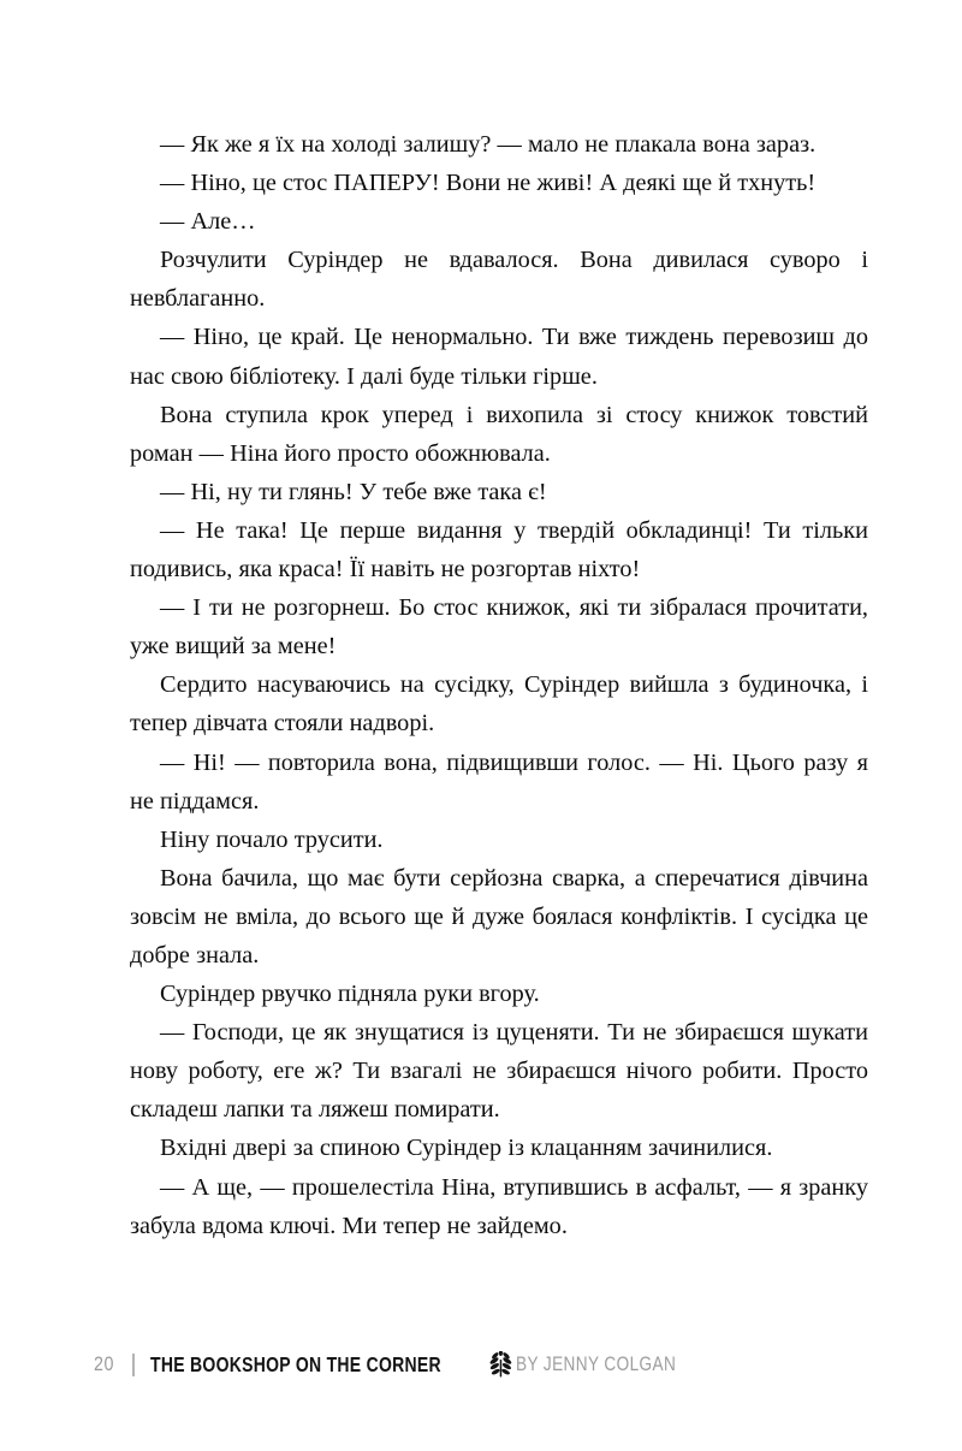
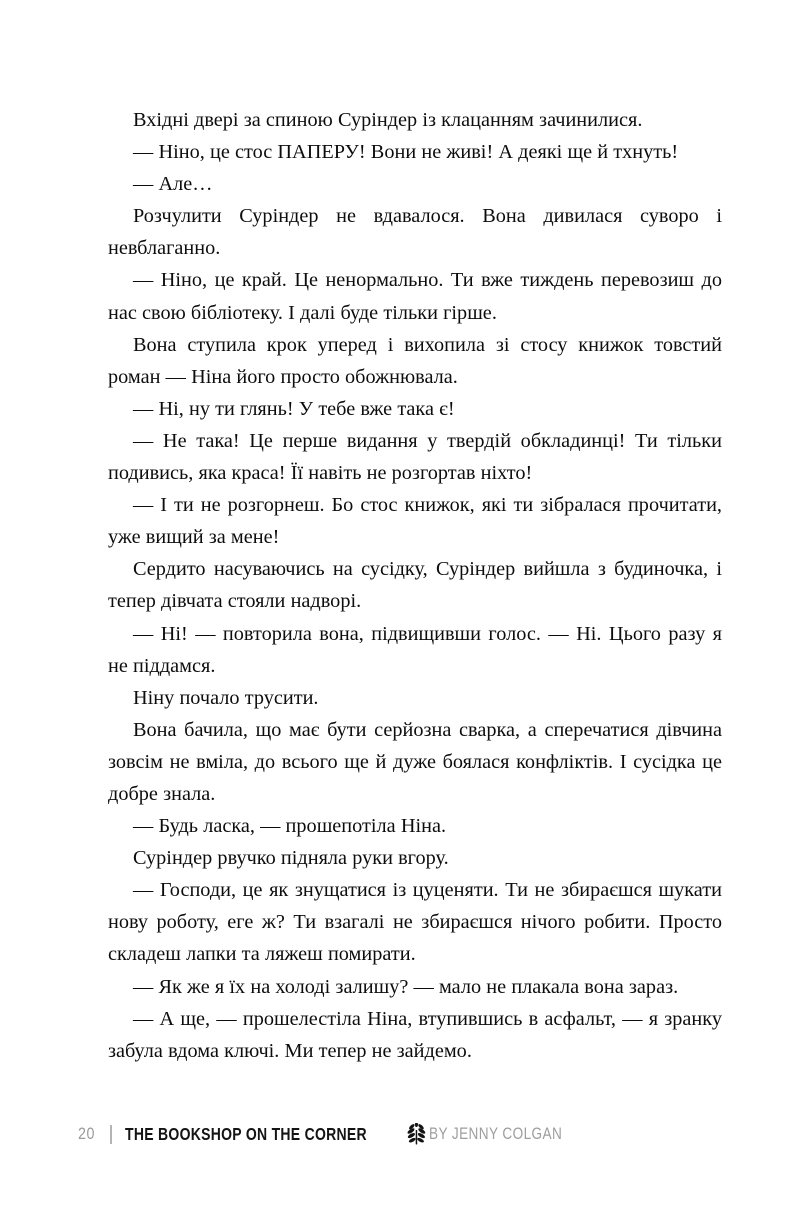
- — Як же я їх на холоді залишу? — мало не плакала вона за­раз.
+ Вхідні двері за спиною Суріндер із клацанням зачинилися.
  — Ніно, це стос ПАПЕРУ! Вони не живі! А деякі ще й тхнуть!
  — Але…
  Розчулити Суріндер не вдавалося. Вона дивилася суворо і невблаганно.
  — Ніно, це край. Це ненормально. Ти вже тиждень перево­зиш до нас свою бібліотеку. І далі буде тільки гірше.
  Вона ступила крок уперед і вихопила зі стосу книжок тов­стий роман — Ніна його просто обожнювала.
  — Ні, ну ти глянь! У тебе вже така є!
  — Не така! Це перше видання у твердій обкладинці! Ти тіль­ки подивись, яка краса! Її навіть не розгортав ніхто!
  — І ти не розгорнеш. Бо стос книжок, які ти зібралася про­читати, уже вищий за мене!
  Сердито насуваючись на сусідку, Суріндер вийшла з буди­ночка, і тепер дівчата стояли надворі.
  — Ні! — повторила вона, підвищивши голос. — Ні. Цього разу я не піддамся.
  Ніну почало трусити.
  Вона бачила, що має бути серйозна сварка, а сперечатися дівчина зовсім не вміла, до всього ще й дуже боялася конф­ліктів. І сусідка це добре знала.
+ — Будь ласка, — прошепотіла Ніна.
  Суріндер рвучко підняла руки вгору.
  — Господи, це як знущатися із цуценяти. Ти не збираєшся шукати нову роботу, еге ж? Ти взагалі не збираєшся нічого робити. Просто складеш лапки та ляжеш помирати.
- Вхідні двері за спиною Суріндер із клацанням зачинилися.
+ — Як же я їх на холоді залишу? — мало не плакала вона за­раз.
  — А ще, — прошелестіла Ніна, втупившись в асфальт, — я зранку забула вдома ключі. Ми тепер не зайдемо.
  20
  THE BOOKSHOP ON THE CORNER
  BY JENNY COLGAN
